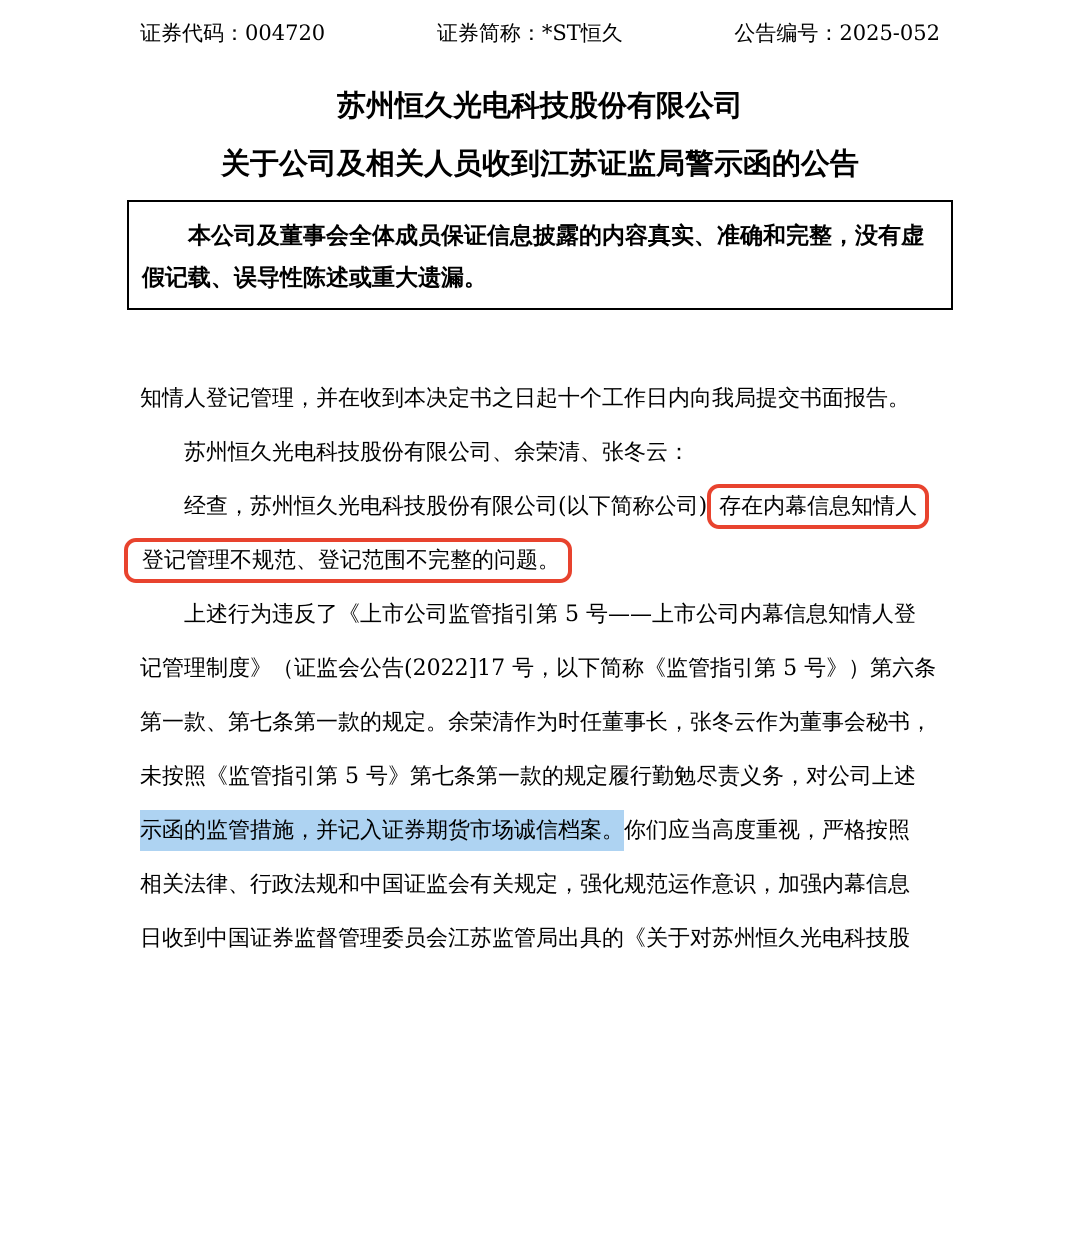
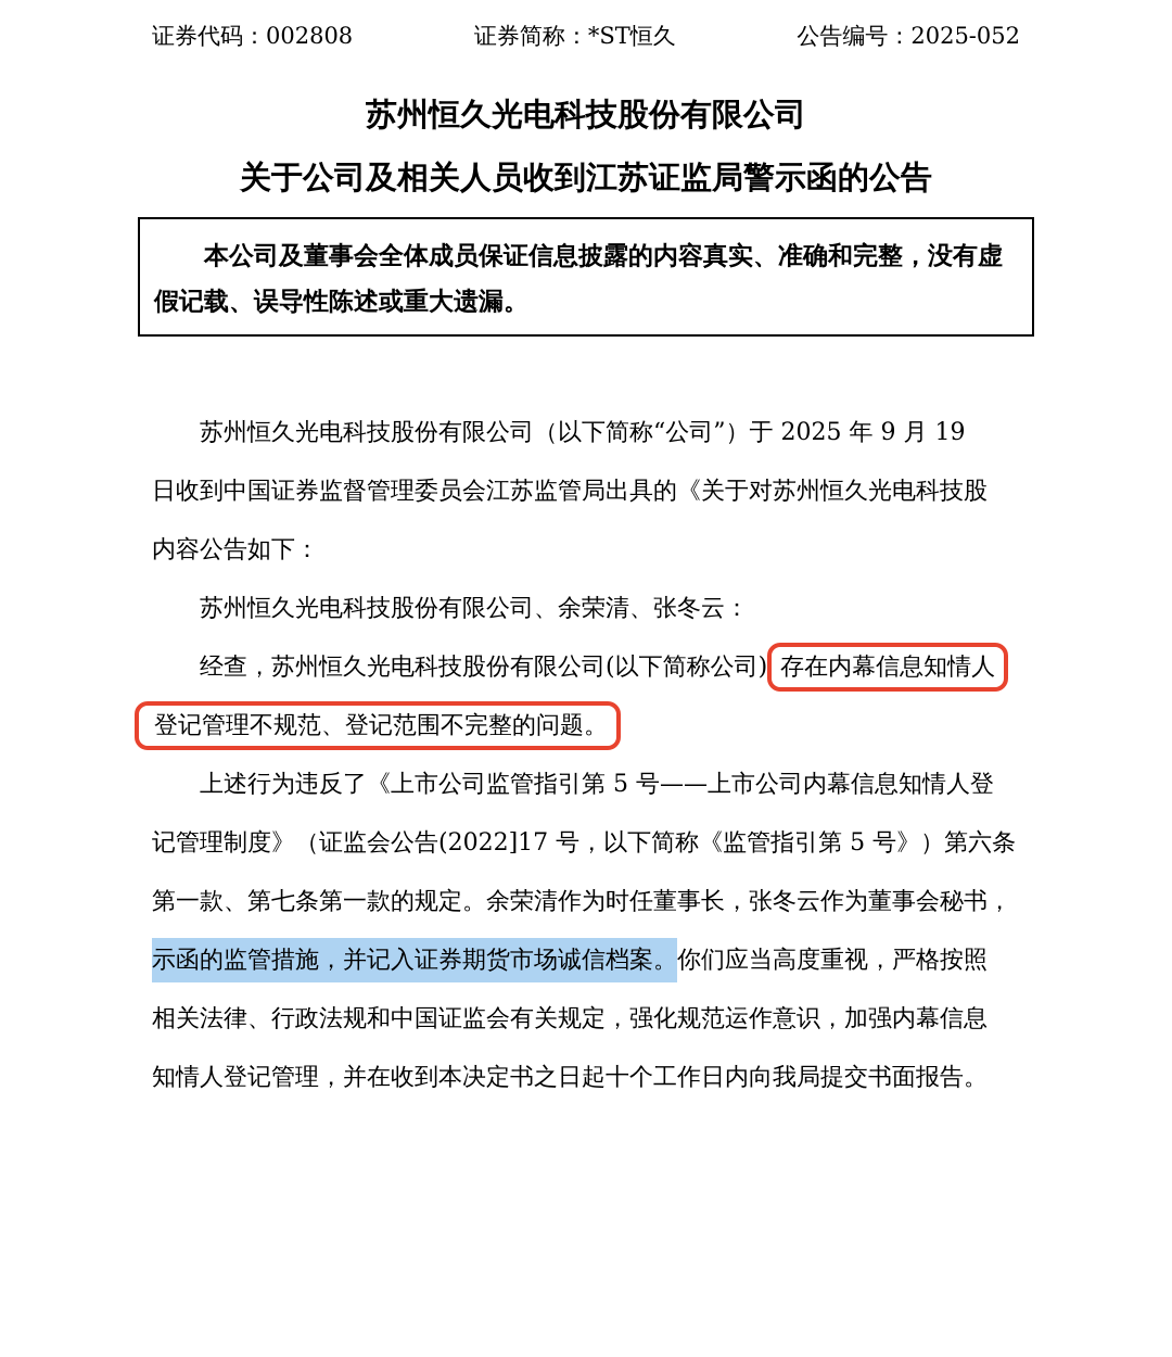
- 证券代码：004720
+ 证券代码：002808
  证券简称：*ST恒久
  公告编号：2025-052
  苏州恒久光电科技股份有限公司
  关于公司及相关人员收到江苏证监局警示函的公告
  本公司及董事会全体成员保证信息披露的内容真实、准确和完整，没有虚
  假记载、误导性陈述或重大遗漏。
+ 苏州恒久光电科技股份有限公司（以下简称“公司”）于 2025 年 9 月 19
- 知情人登记管理，并在收到本决定书之日起十个工作日内向我局提交书面报告。
+ 日收到中国证券监督管理委员会江苏监管局出具的《关于对苏州恒久光电科技股
+ 内容公告如下：
  苏州恒久光电科技股份有限公司、余荣清、张冬云：
  经查，苏州恒久光电科技股份有限公司(以下简称公司) 存在内幕信息知情人
  登记管理不规范、登记范围不完整的问题。
  上述行为违反了《上市公司监管指引第 5 号——上市公司内幕信息知情人登
  记管理制度》（证监会公告(2022]17 号，以下简称《监管指引第 5 号》）第六条
  第一款、第七条第一款的规定。余荣清作为时任董事长，张冬云作为董事会秘书，
- 未按照《监管指引第 5 号》第七条第一款的规定履行勤勉尽责义务，对公司上述
  示函的监管措施，并记入证券期货市场诚信档案。你们应当高度重视，严格按照
  相关法律、行政法规和中国证监会有关规定，强化规范运作意识，加强内幕信息
- 日收到中国证券监督管理委员会江苏监管局出具的《关于对苏州恒久光电科技股
+ 知情人登记管理，并在收到本决定书之日起十个工作日内向我局提交书面报告。
